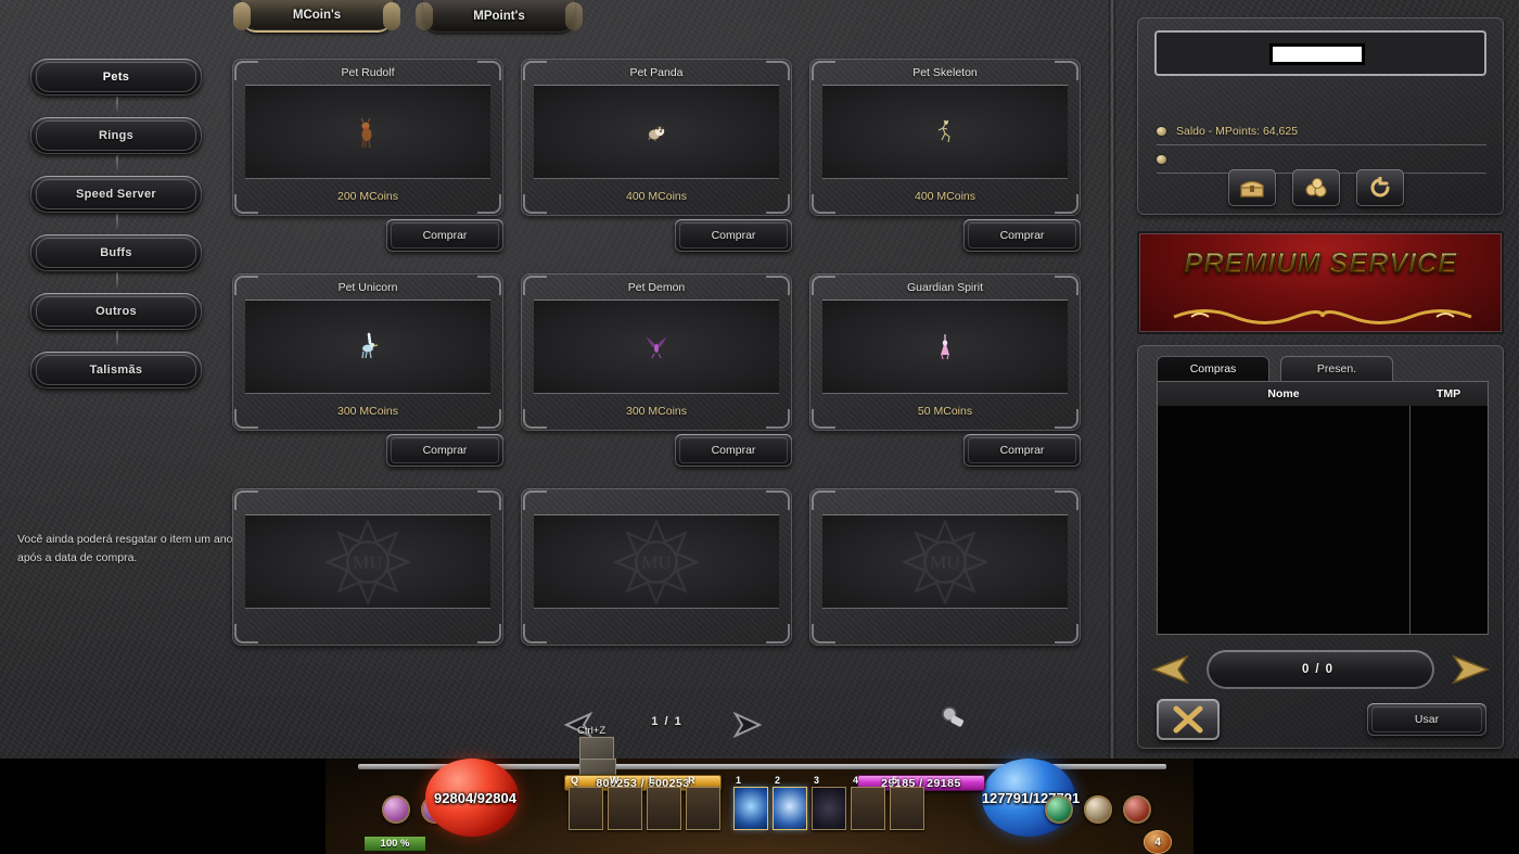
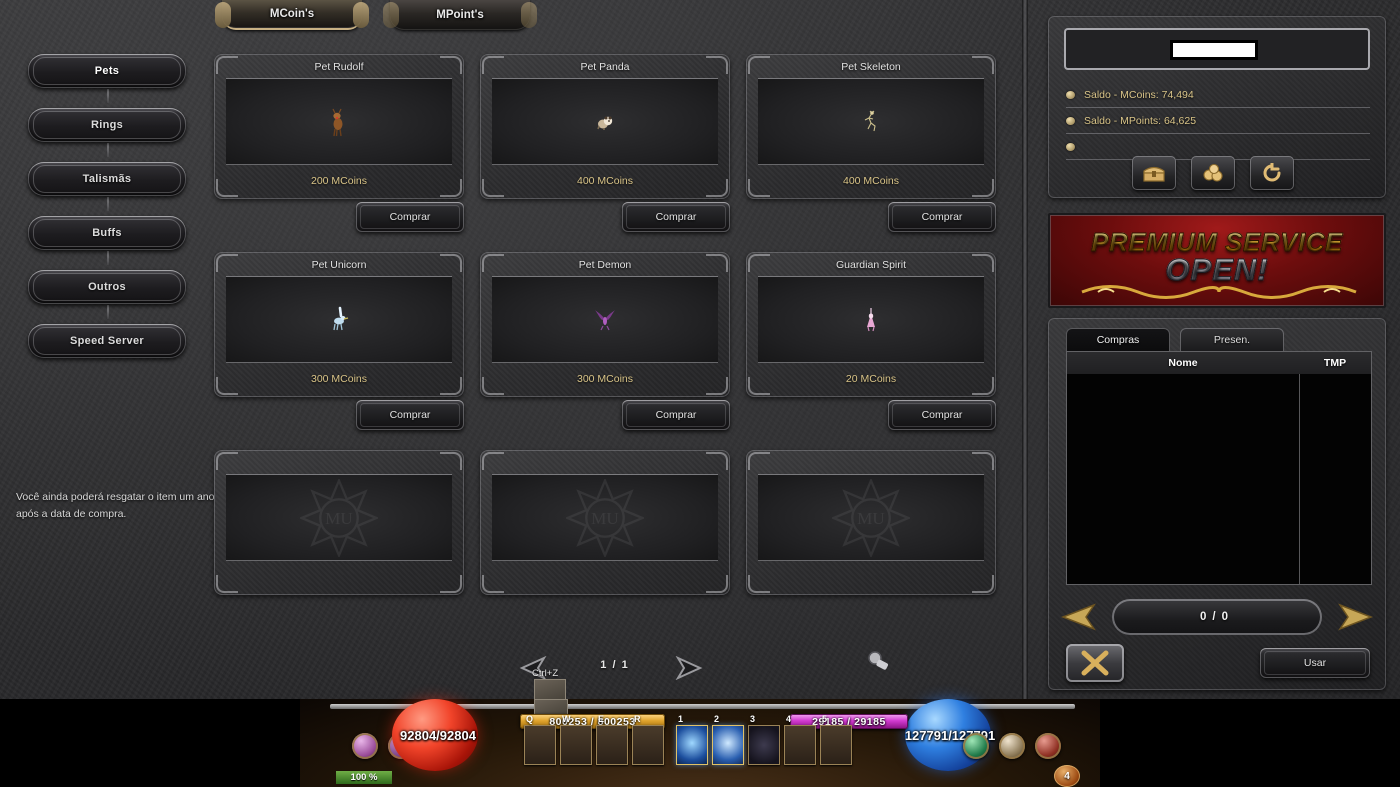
  MCoin's
  MPoint's
  Pets
  Rings
- Speed Server
+ Talismãs
  Buffs
  Outros
- Talismãs
+ Speed Server
  Você ainda poderá resgatar o item um ano após a data de compra.
  Pet Rudolf
  200 MCoins
  Comprar
  Pet Panda
  400 MCoins
  Comprar
  Pet Skeleton
  400 MCoins
  Comprar
  Pet Unicorn
  300 MCoins
  Comprar
  Pet Demon
  300 MCoins
  Comprar
  Guardian Spirit
- 50 MCoins
+ 20 MCoins
  Comprar
  1 / 1
  Ctrl+Z
+ Saldo - MCoins: 74,494
  Saldo - MPoints: 64,625
  PREMIUM SERVICE
+ OPEN!
  Compras
  Presen.
  Nome
  TMP
  0
  /
  0
  Usar
  92804/92804
  127791/121
  800253 / 800253
  29185 / 29185
  Q
  W
  E
  R
  1
  2
  3
  4
  5
  100 %
  4
